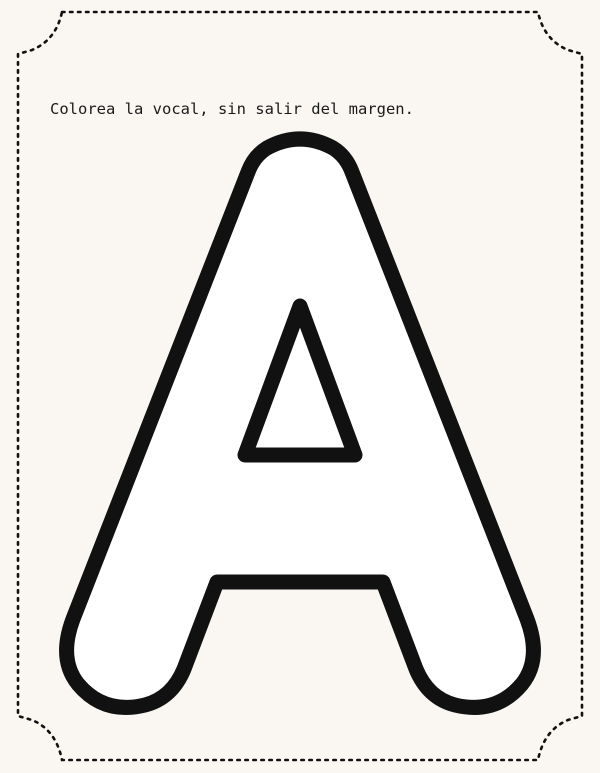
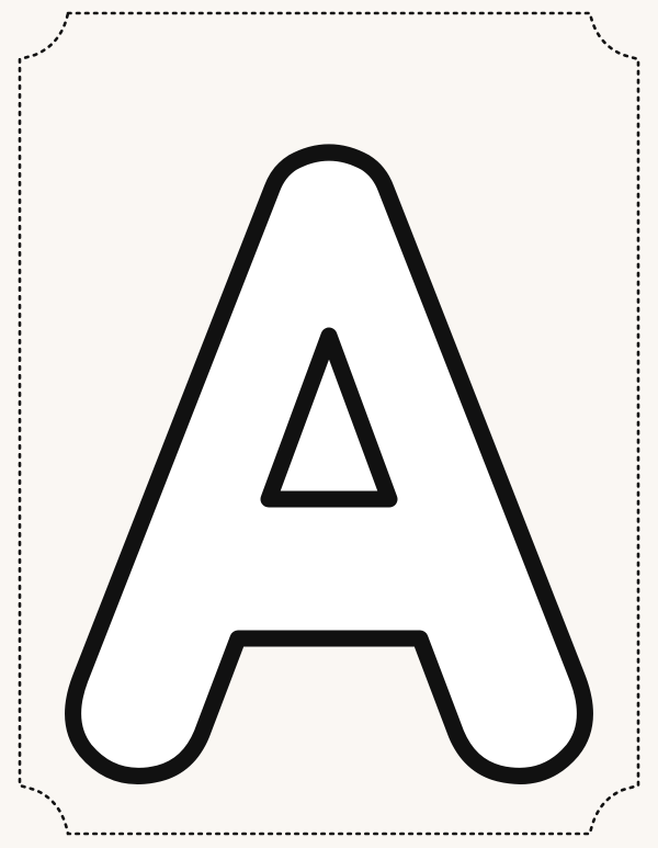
- Colorea la vocal, sin salir del margen.
